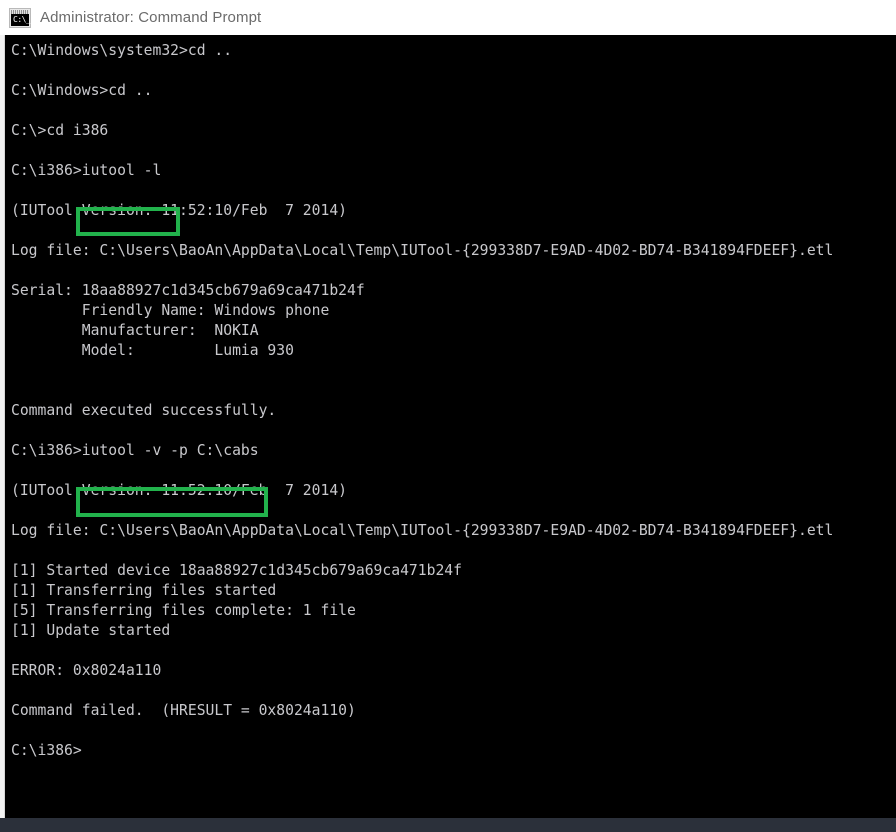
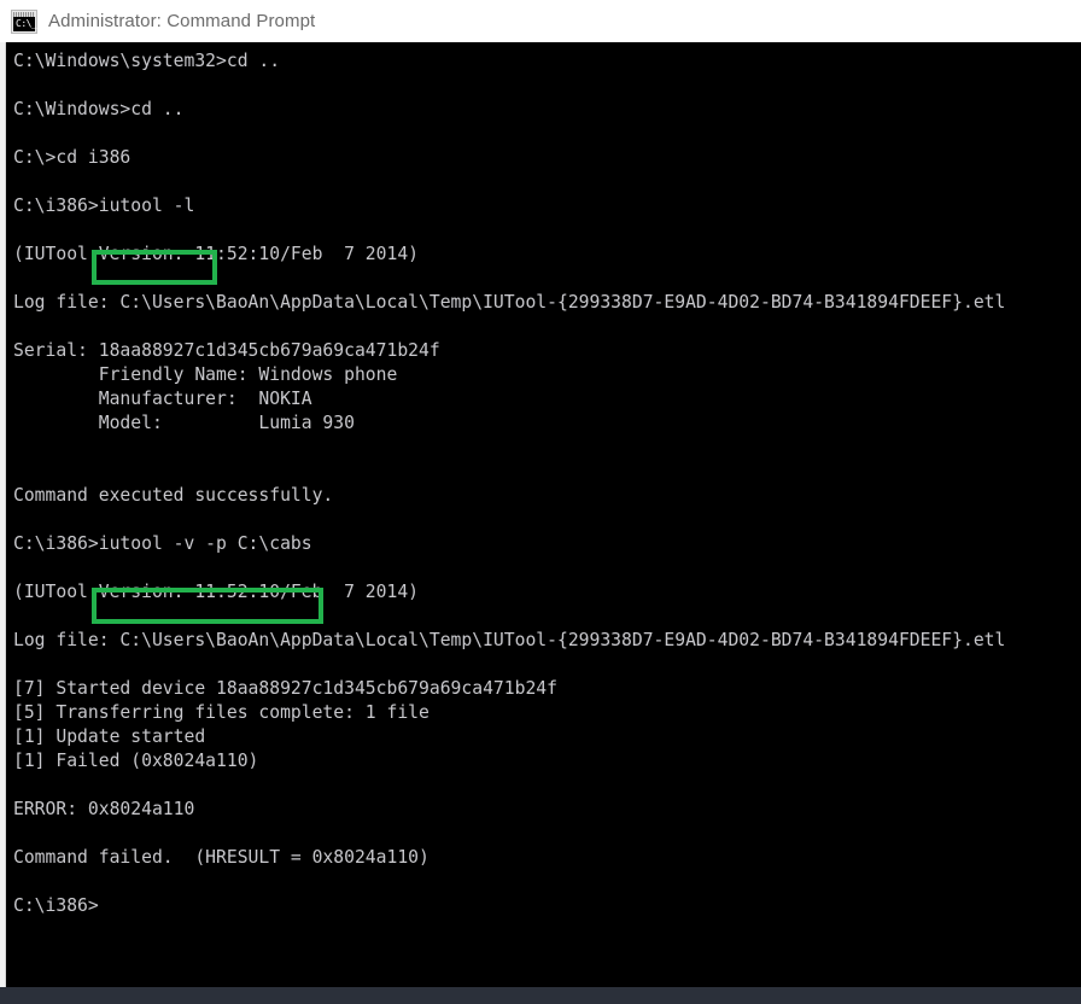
  C:\_
  Administrator: Command Prompt
  C:\Windows\system32>cd ..
  C:\Windows>cd ..
  C:\>cd i386
  C:\i386>iutool -l
  (IUTool Version: 11:52:10/Feb 7 2014)
  Log file: C:\Users\BaoAn\AppData\Local\Temp\IUTool-{299338D7-E9AD-4D02-BD74-B341894FDEEF}.etl
  Serial: 18aa88927c1d345cb679a69ca471b24f
  Friendly Name: Windows phone
  Manufacturer: NOKIA
  Model: Lumia 930
  Command executed successfully.
  C:\i386>iutool -v -p C:\cabs
  (IUTool Version: 11:52:10/Feb 7 2014)
  Log file: C:\Users\BaoAn\AppData\Local\Temp\IUTool-{299338D7-E9AD-4D02-BD74-B341894FDEEF}.etl
- [1] Started device 18aa88927c1d345cb679a69ca471b24f
+ [7] Started device 18aa88927c1d345cb679a69ca471b24f
- [1] Transferring files started
  [5] Transferring files complete: 1 file
  [1] Update started
+ [1] Failed (0x8024a110)
  ERROR: 0x8024a110
  Command failed. (HRESULT = 0x8024a110)
  C:\i386>
